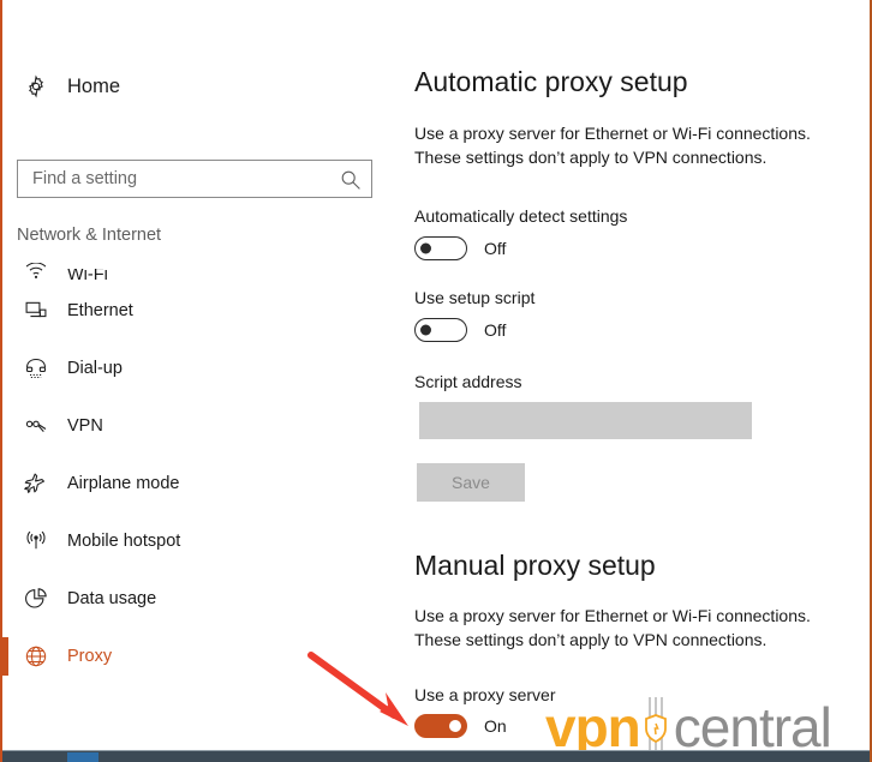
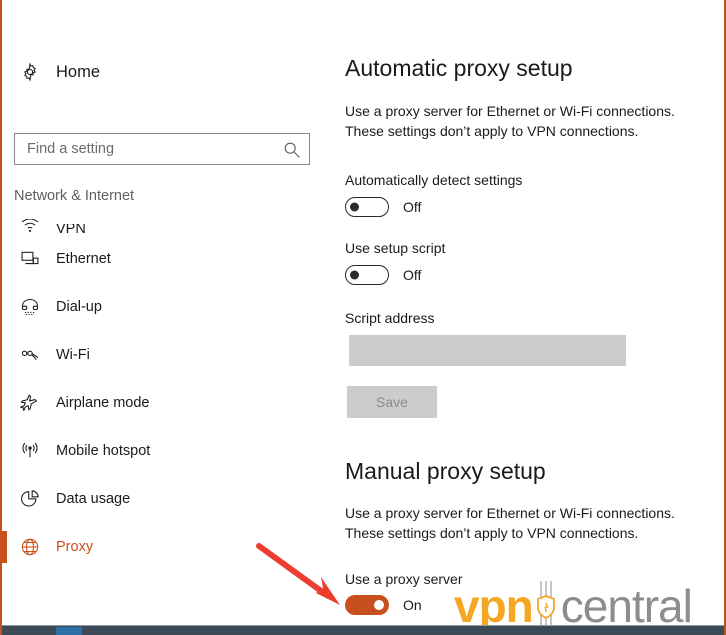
  Home
  Find a setting
  Network & Internet
- Wi-Fi
+ VPN
  Ethernet
  Dial-up
- VPN
+ Wi-Fi
  Airplane mode
  Mobile hotspot
  Data usage
  Proxy
  Automatic proxy setup
  Use a proxy server for Ethernet or Wi-Fi connections. These settings don’t apply to VPN connections.
  Automatically detect settings
  Off
  Use setup script
  Off
  Script address
  Manual proxy setup
  Use a proxy server for Ethernet or Wi-Fi connections. These settings don’t apply to VPN connections.
  Use a proxy server
  On
  Save
  vpn
  central
